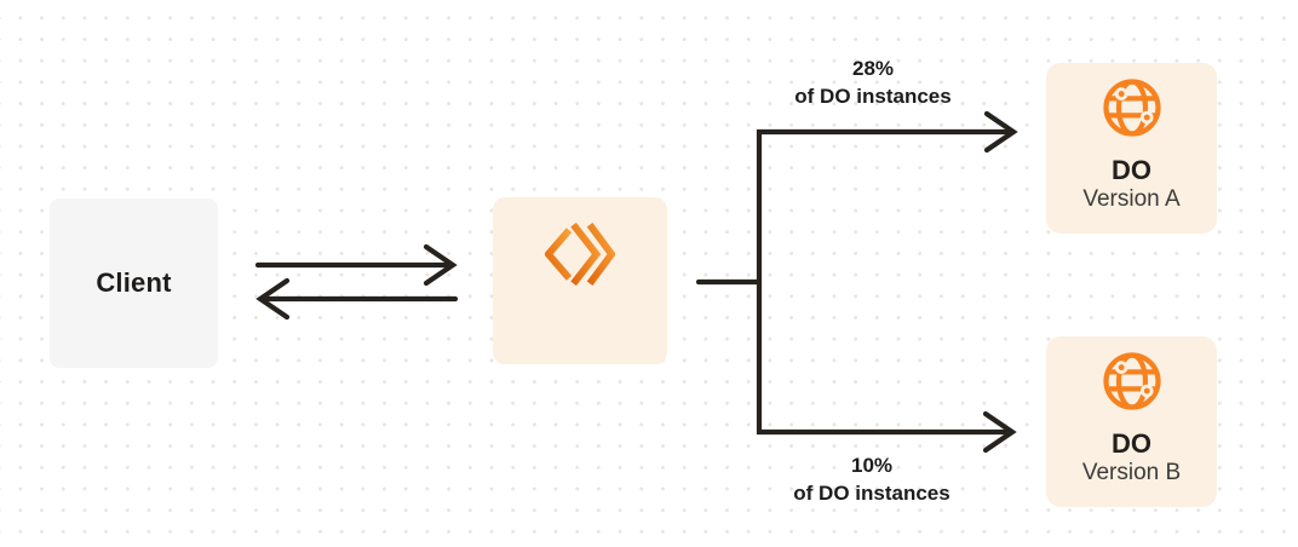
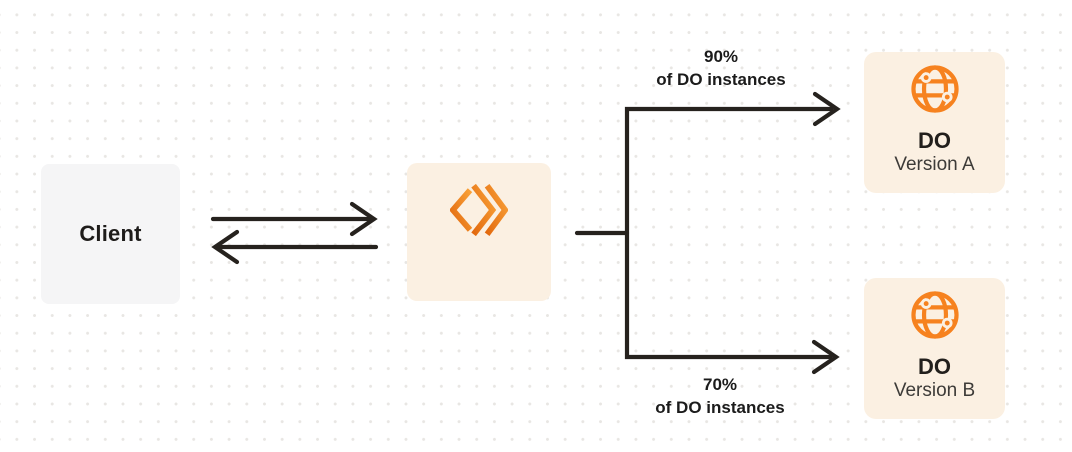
  Client
  DO
  Version A
  DO
  Version B
- 28%
+ 90%
  of DO instances
- 10%
+ 70%
  of DO instances
